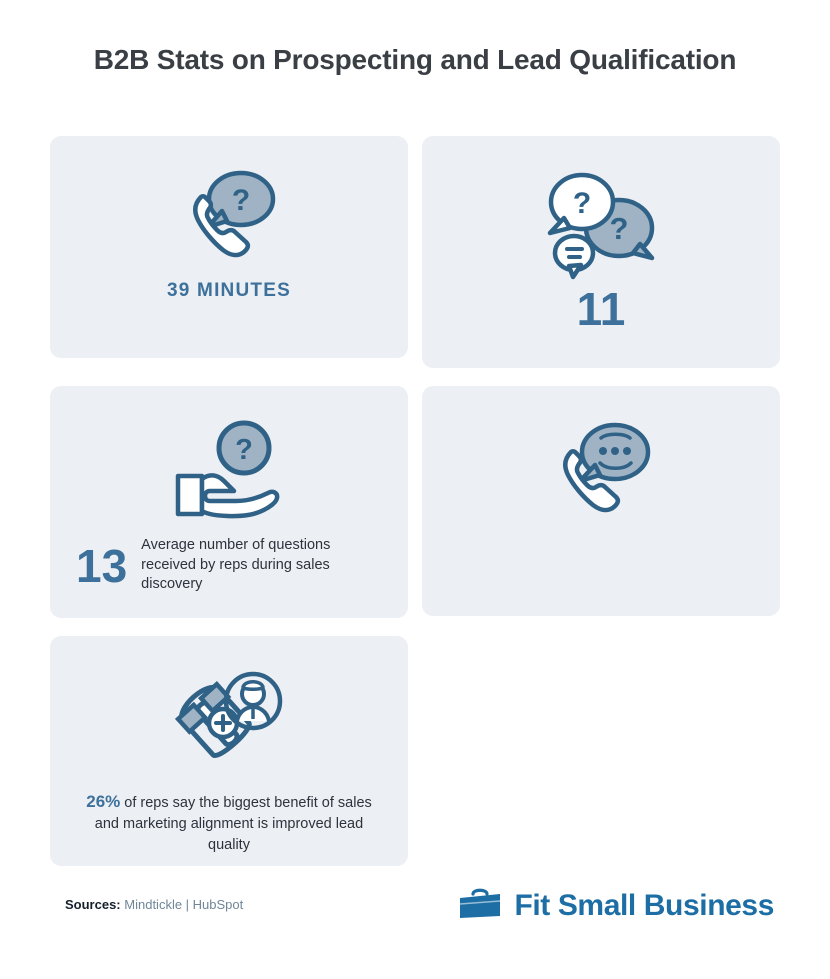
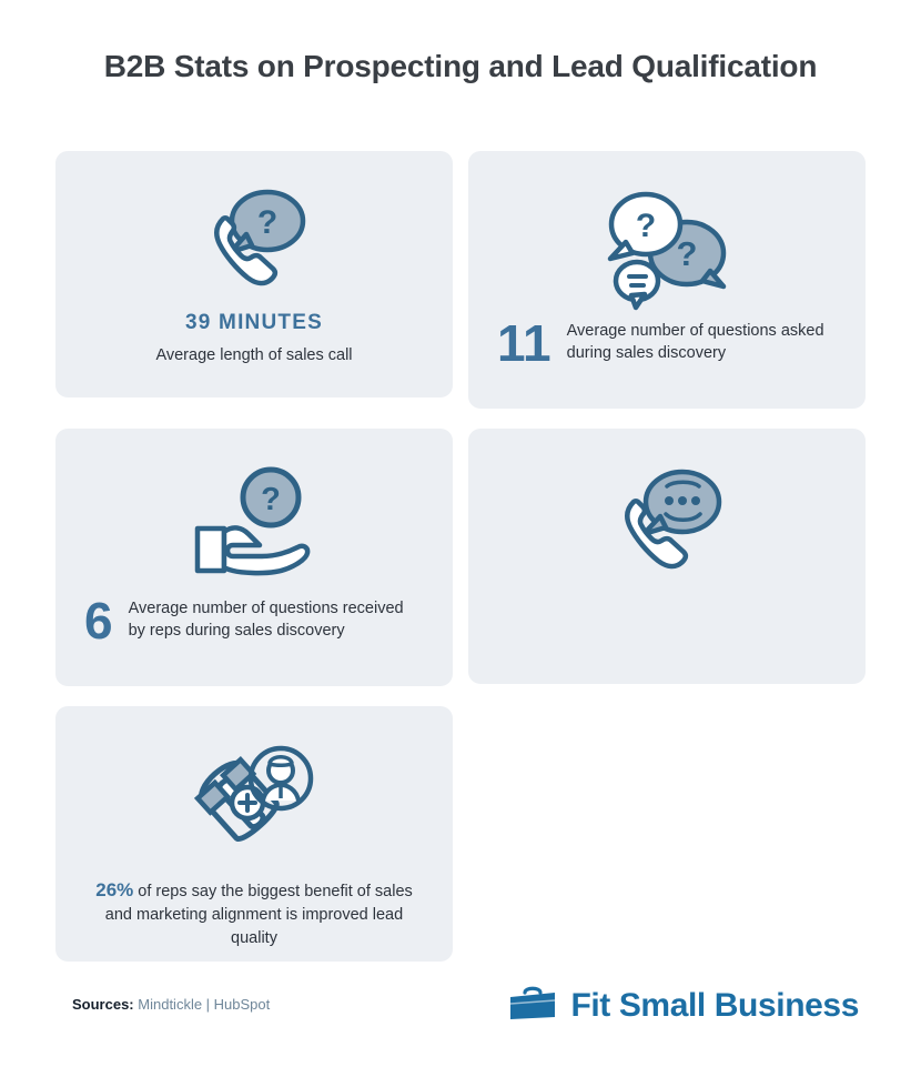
  B2B Stats on Prospecting and Lead Qualification
  ?
  39 MINUTES
+ Average length of sales call
  ?
  ?
  11
+ Average number of questions asked during sales discovery
  ?
- 13
+ 6
  Average number of questions received by reps during sales discovery
  26% of reps say the biggest benefit of sales and marketing alignment is improved lead quality
  Sources: Mindtickle | HubSpot
  Fit Small Business
